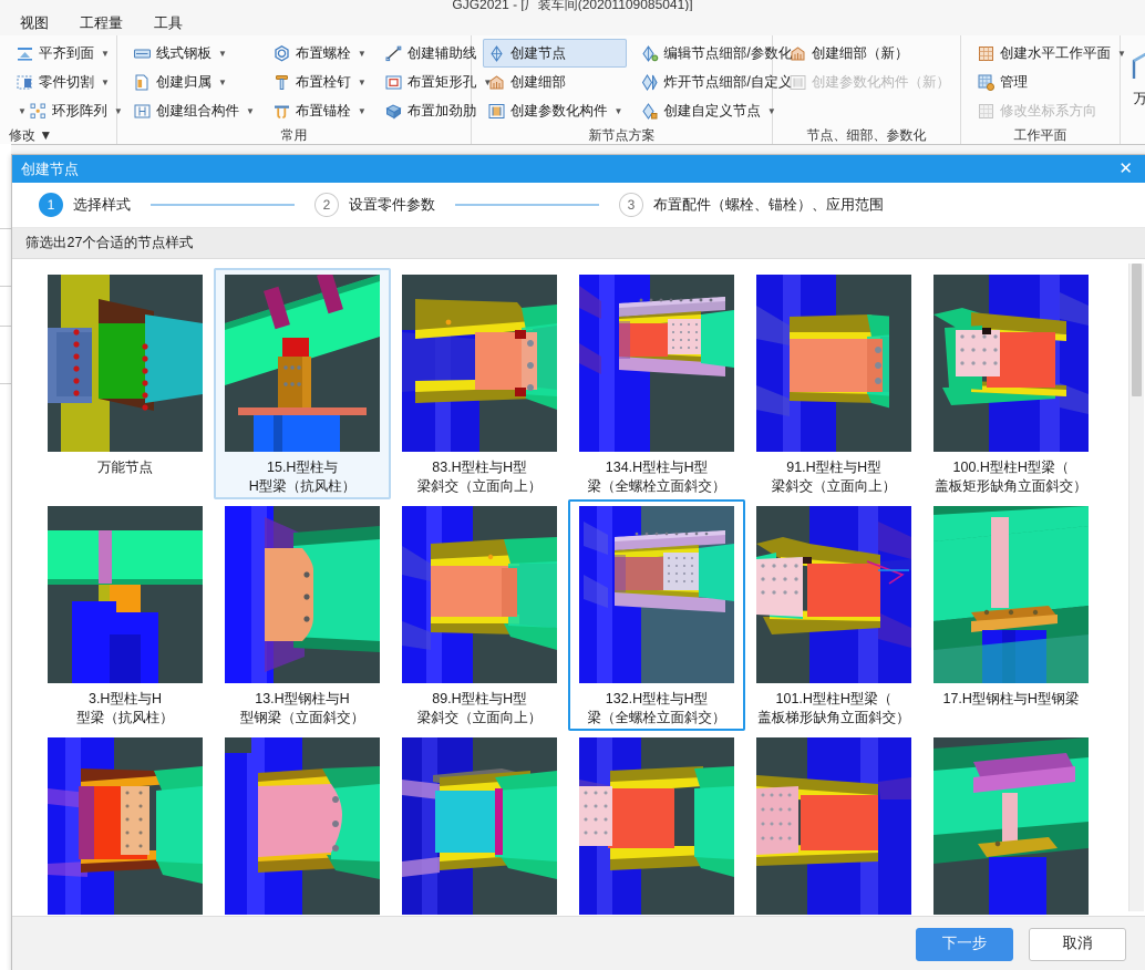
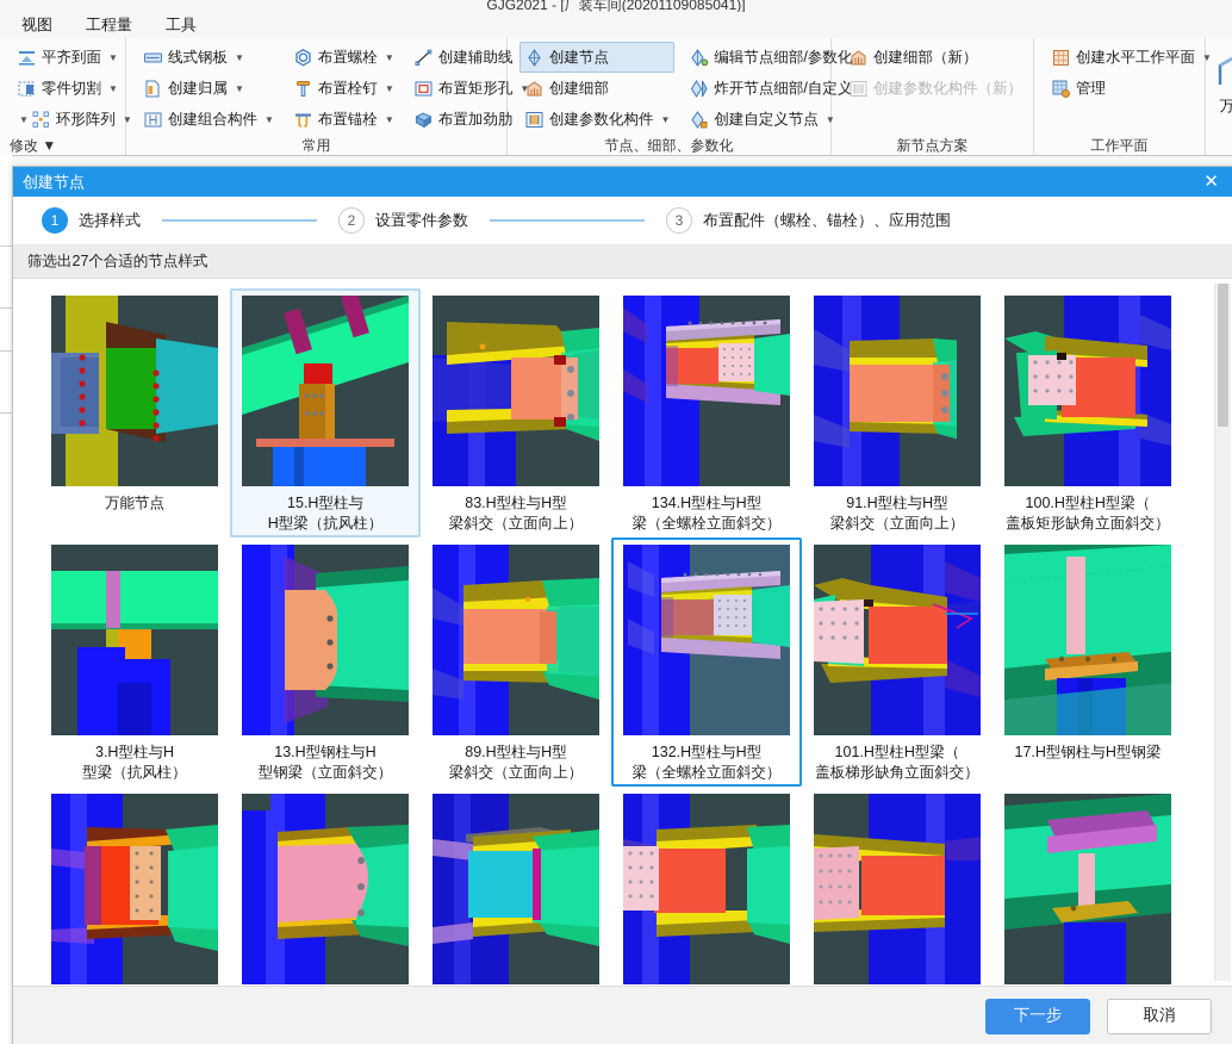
  GJG2021 - [厂装车间(20201109085041)]
  视图
  工程量
  工具
  平齐到面
  ▼
  零件切割
  ▼
  ▼
  环形阵列
  ▼
  修改 ▼
  线式钢板
  ▼
  创建归属
  ▼
  创建组合构件
  ▼
  布置螺栓
  ▼
  布置栓钉
  ▼
  布置锚栓
  ▼
  创建辅助线
  布置矩形孔
  ▼
  布置加劲肋
  常用
  创建节点
  创建细部
  创建参数化构件
  ▼
  编辑节点细部/参数化
  炸开节点细部/自定义
  创建自定义节点
  ▼
- 新节点方案
+ 节点、细部、参数化
  创建细部（新）
  创建参数化构件（新）
- 节点、细部、参数化
+ 新节点方案
  创建水平工作平面
  ▼
  管理
- 修改坐标系方向
  工作平面
  创建节点
  ✕
  1
  选择样式
  2
  设置零件参数
  3
  布置配件（螺栓、锚栓）、应用范围
  筛选出27个合适的节点样式
  万能节点
  15.H型柱与
  H型梁（抗风柱）
  83.H型柱与H型
  梁斜交（立面向上）
  134.H型柱与H型
  梁（全螺栓立面斜交）
  91.H型柱与H型
  梁斜交（立面向上）
  100.H型柱H型梁（
  盖板矩形缺角立面斜交）
  3.H型柱与H
  型梁（抗风柱）
  13.H型钢柱与H
  型钢梁（立面斜交）
  89.H型柱与H型
  梁斜交（立面向上）
  132.H型柱与H型
  梁（全螺栓立面斜交）
  101.H型柱H型梁（
  盖板梯形缺角立面斜交）
  17.H型钢柱与H型钢梁
  下一步
  取消
